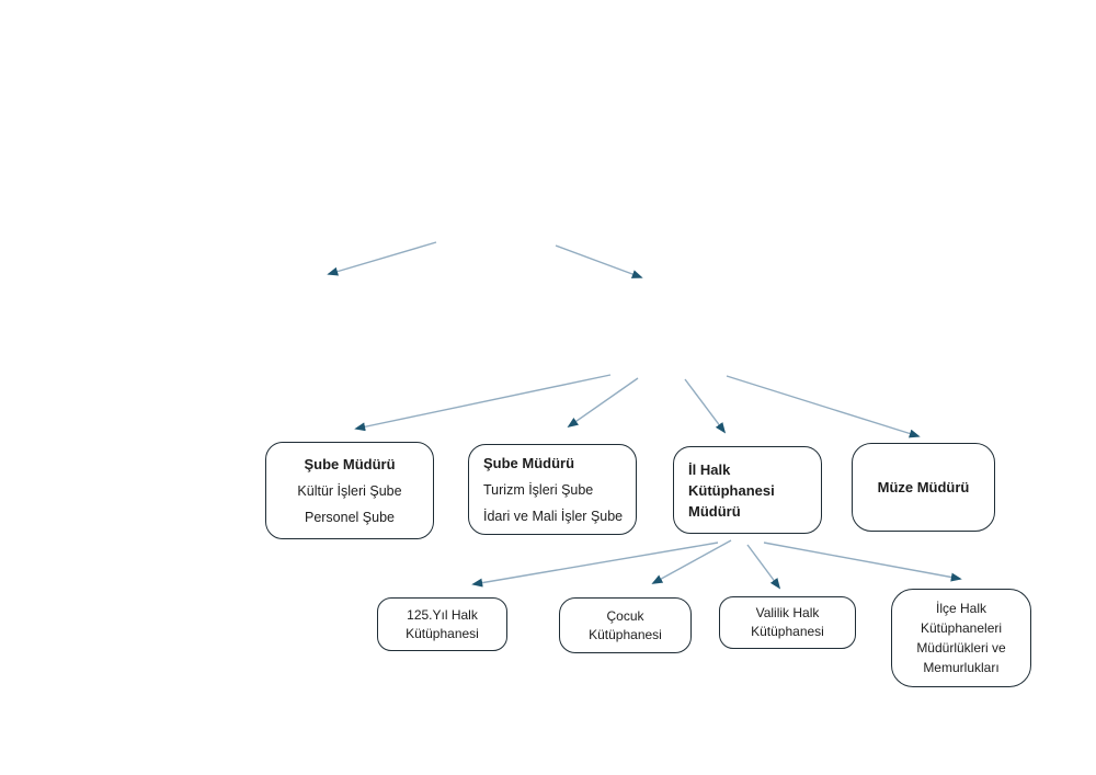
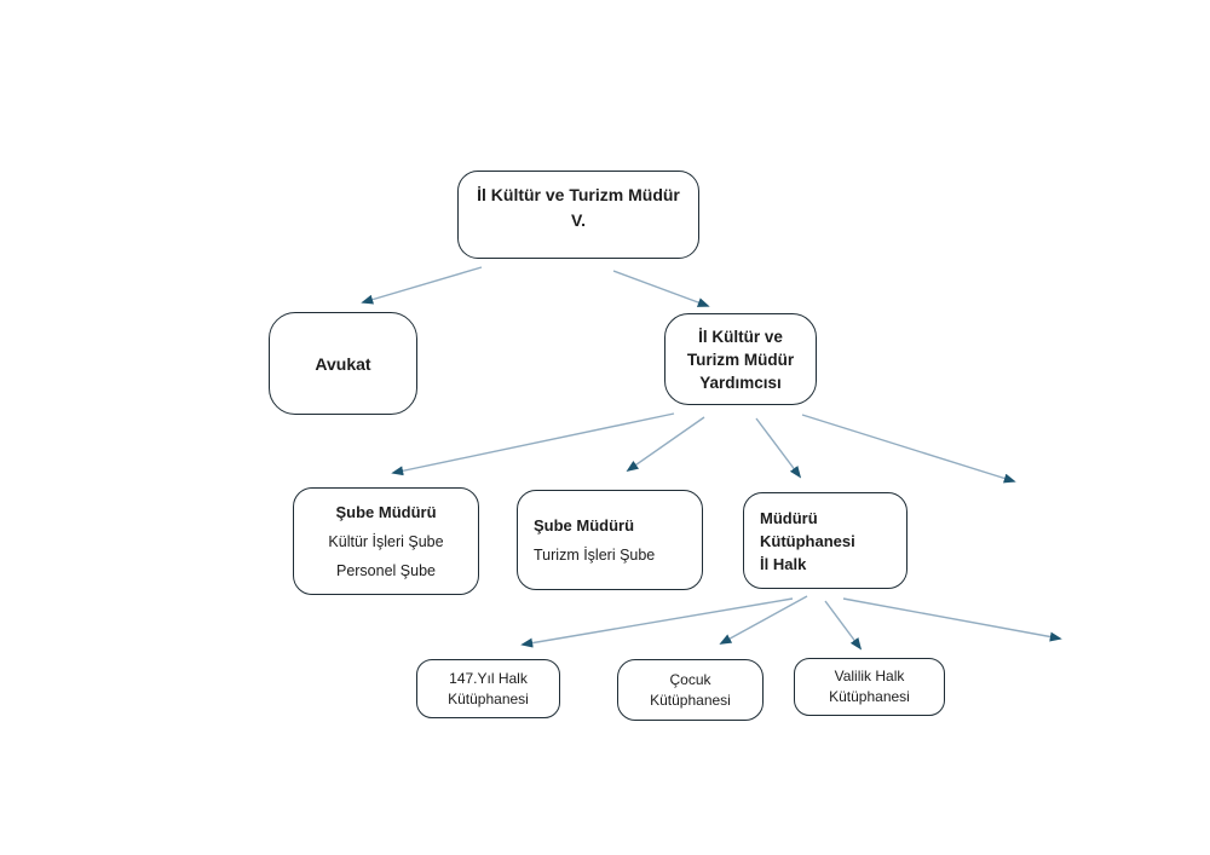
+ İl Kültür ve Turizm Müdür
+ V.
+ Avukat
+ İl Kültür ve
+ Turizm Müdür
+ Yardımcısı
  Şube Müdürü
  Kültür İşleri Şube
  Personel Şube
  Şube Müdürü
  Turizm İşleri Şube
- İdari ve Mali İşler Şube
- İl Halk
+ Müdürü
  Kütüphanesi
- Müdürü
+ İl Halk
- Müze Müdürü
- 125.Yıl Halk
+ 147.Yıl Halk
  Kütüphanesi
  Çocuk
  Kütüphanesi
  Valilik Halk
  Kütüphanesi
- İlçe Halk
- Kütüphaneleri
- Müdürlükleri ve
- Memurlukları
